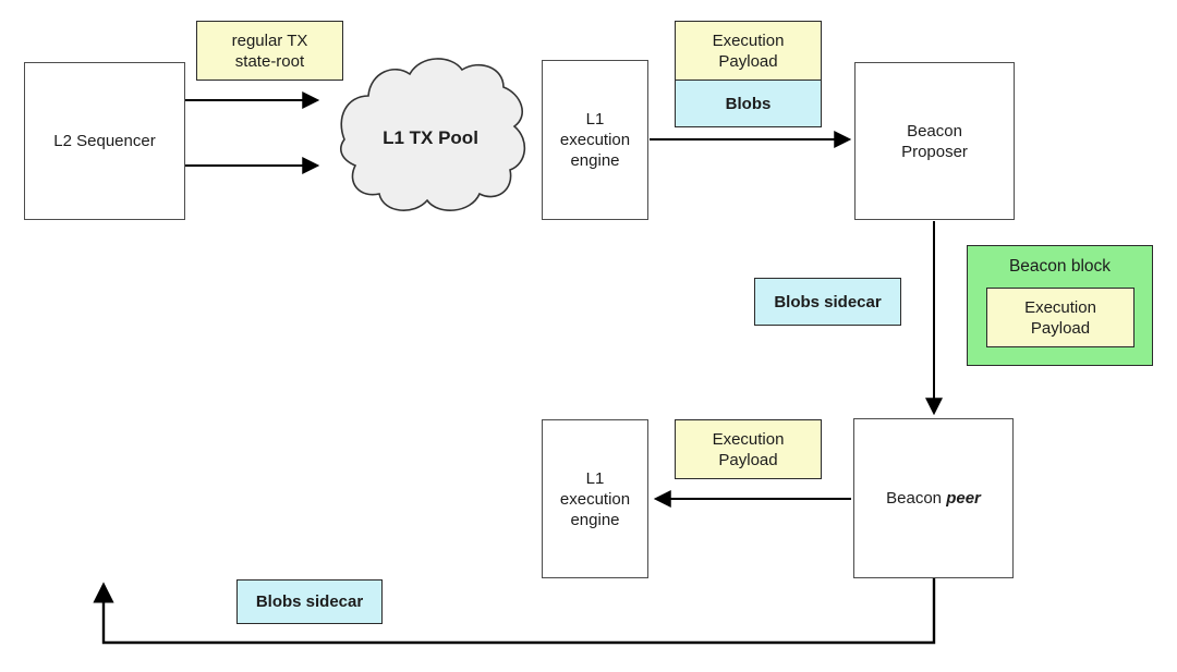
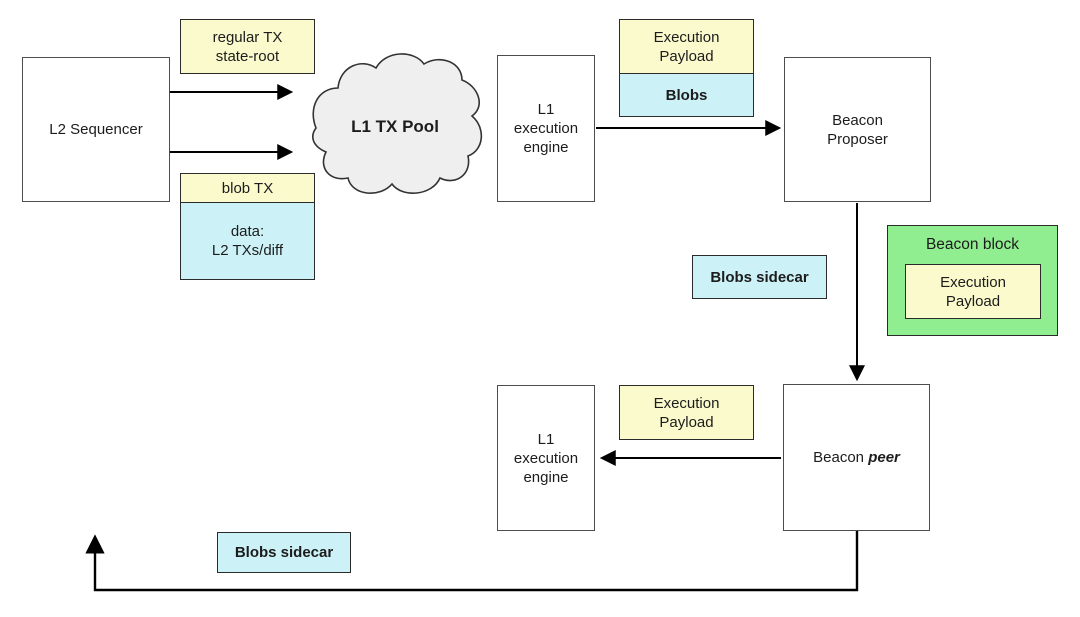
  L2 Sequencer
  L1
  execution
  engine
  Beacon
  Proposer
  Beacon peer
  L1
  execution
  engine
  L1 TX Pool
  regular TX
  state-root
+ blob TX
+ data:
+ L2 TXs/diff
  Execution
  Payload
  Blobs
  Blobs sidecar
  Beacon block
  Execution
  Payload
  Execution
  Payload
  Blobs sidecar
